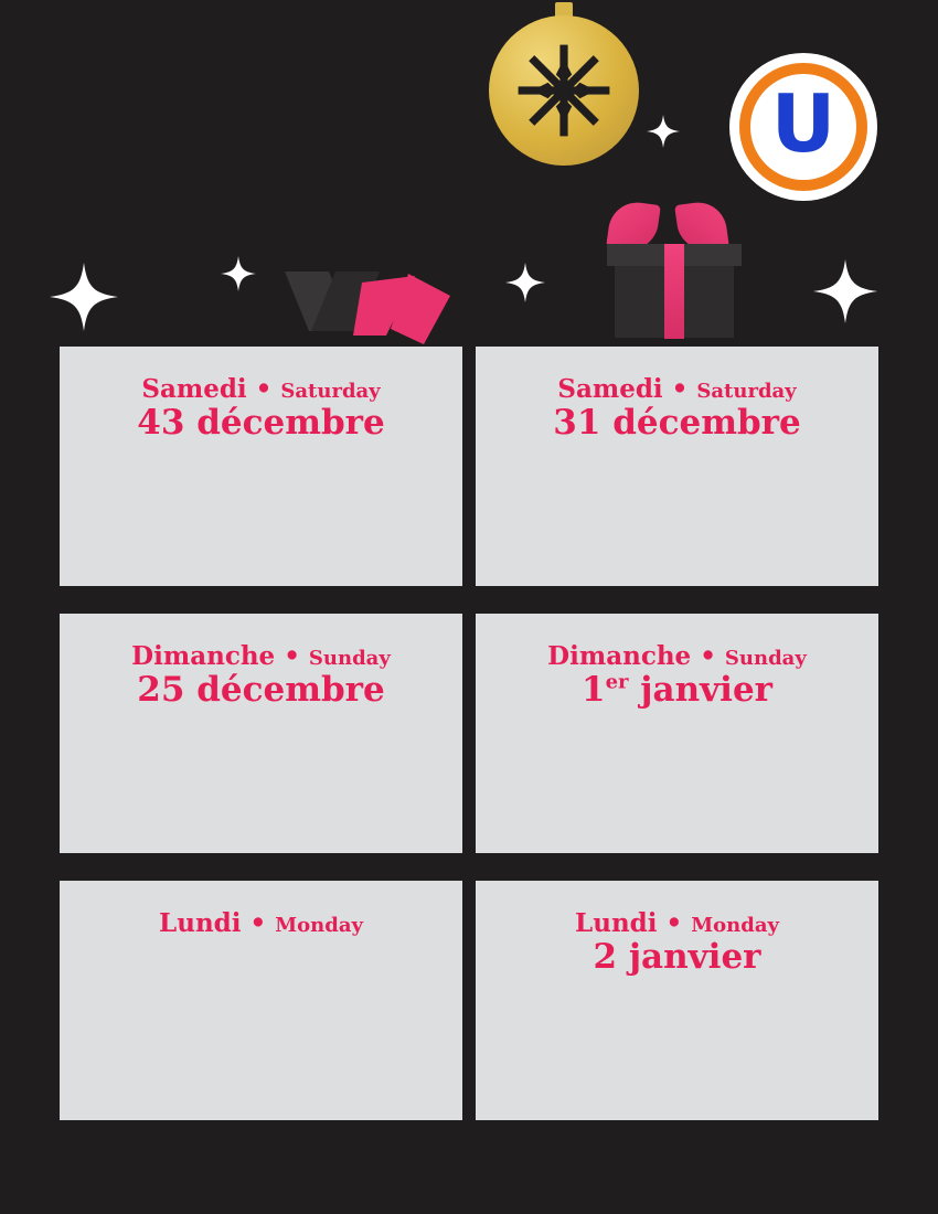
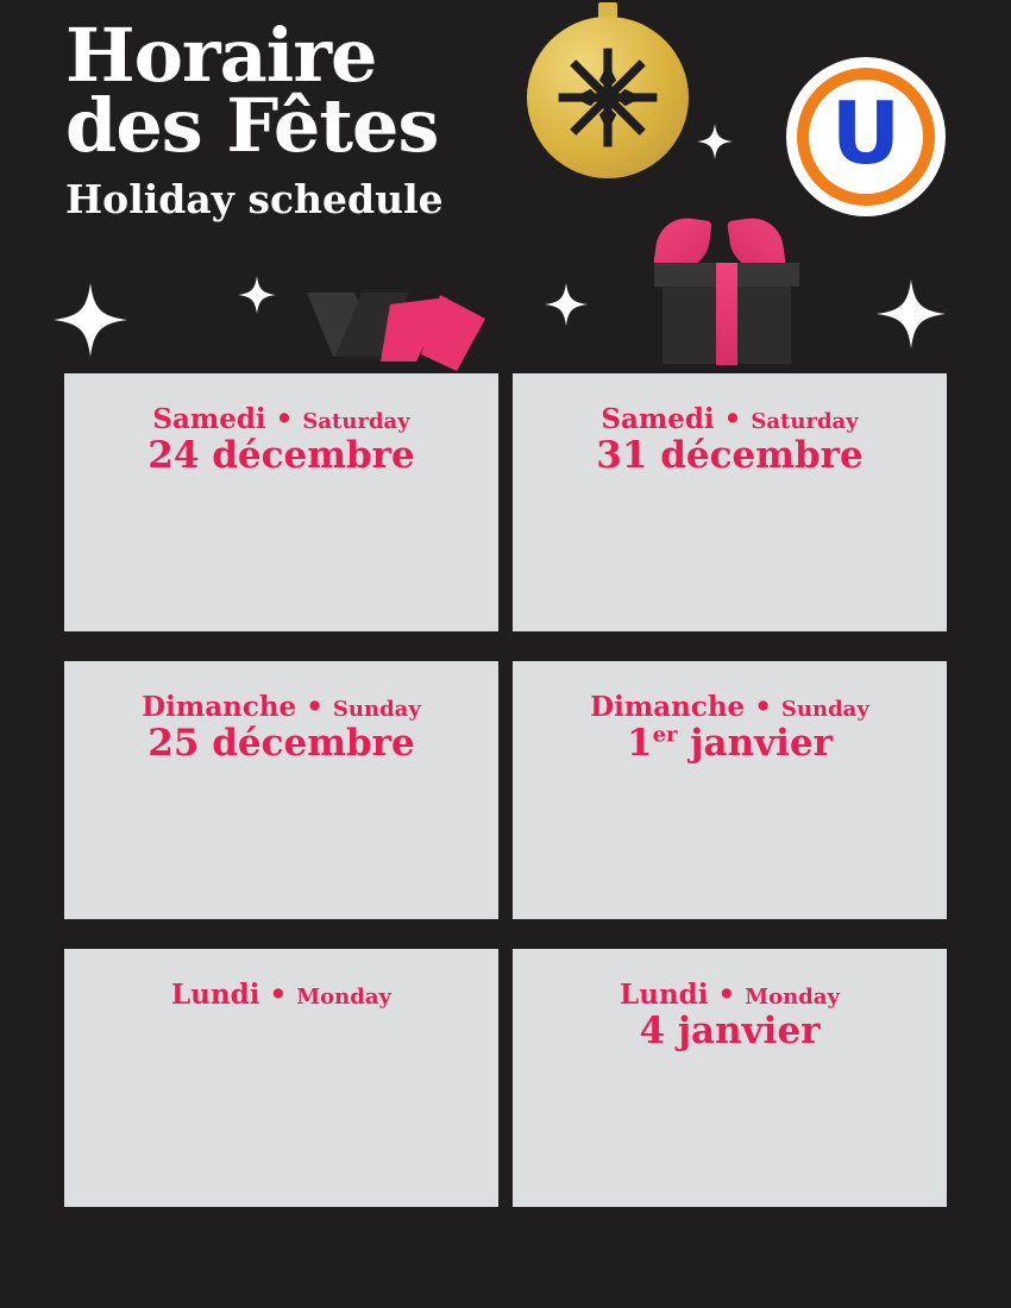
+ Horaire
+ des Fêtes
+ Holiday schedule
  U
  Samedi • Saturday
- 43 décembre
+ 24 décembre
  Samedi • Saturday
  31 décembre
  Dimanche • Sunday
  25 décembre
  Dimanche • Sunday
  1er janvier
  Lundi • Monday
  Lundi • Monday
- 2 janvier
+ 4 janvier
